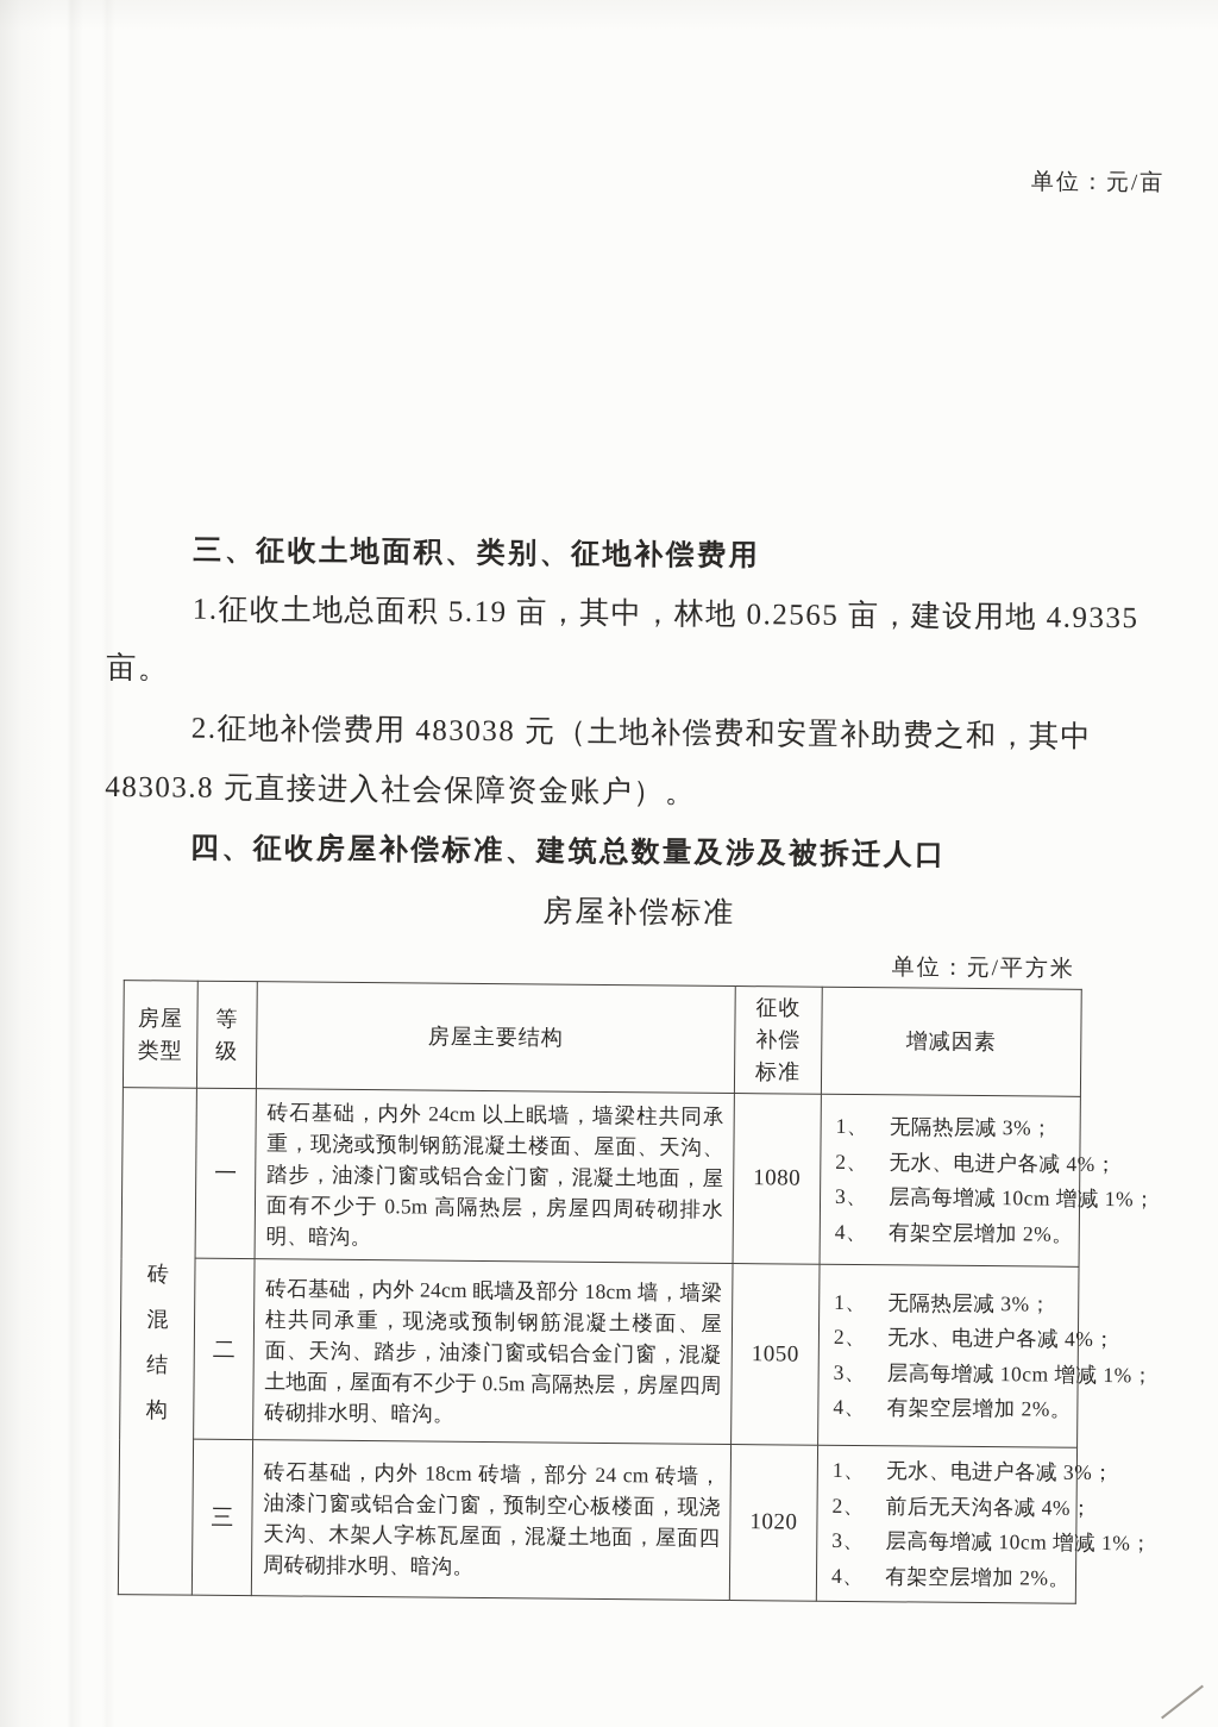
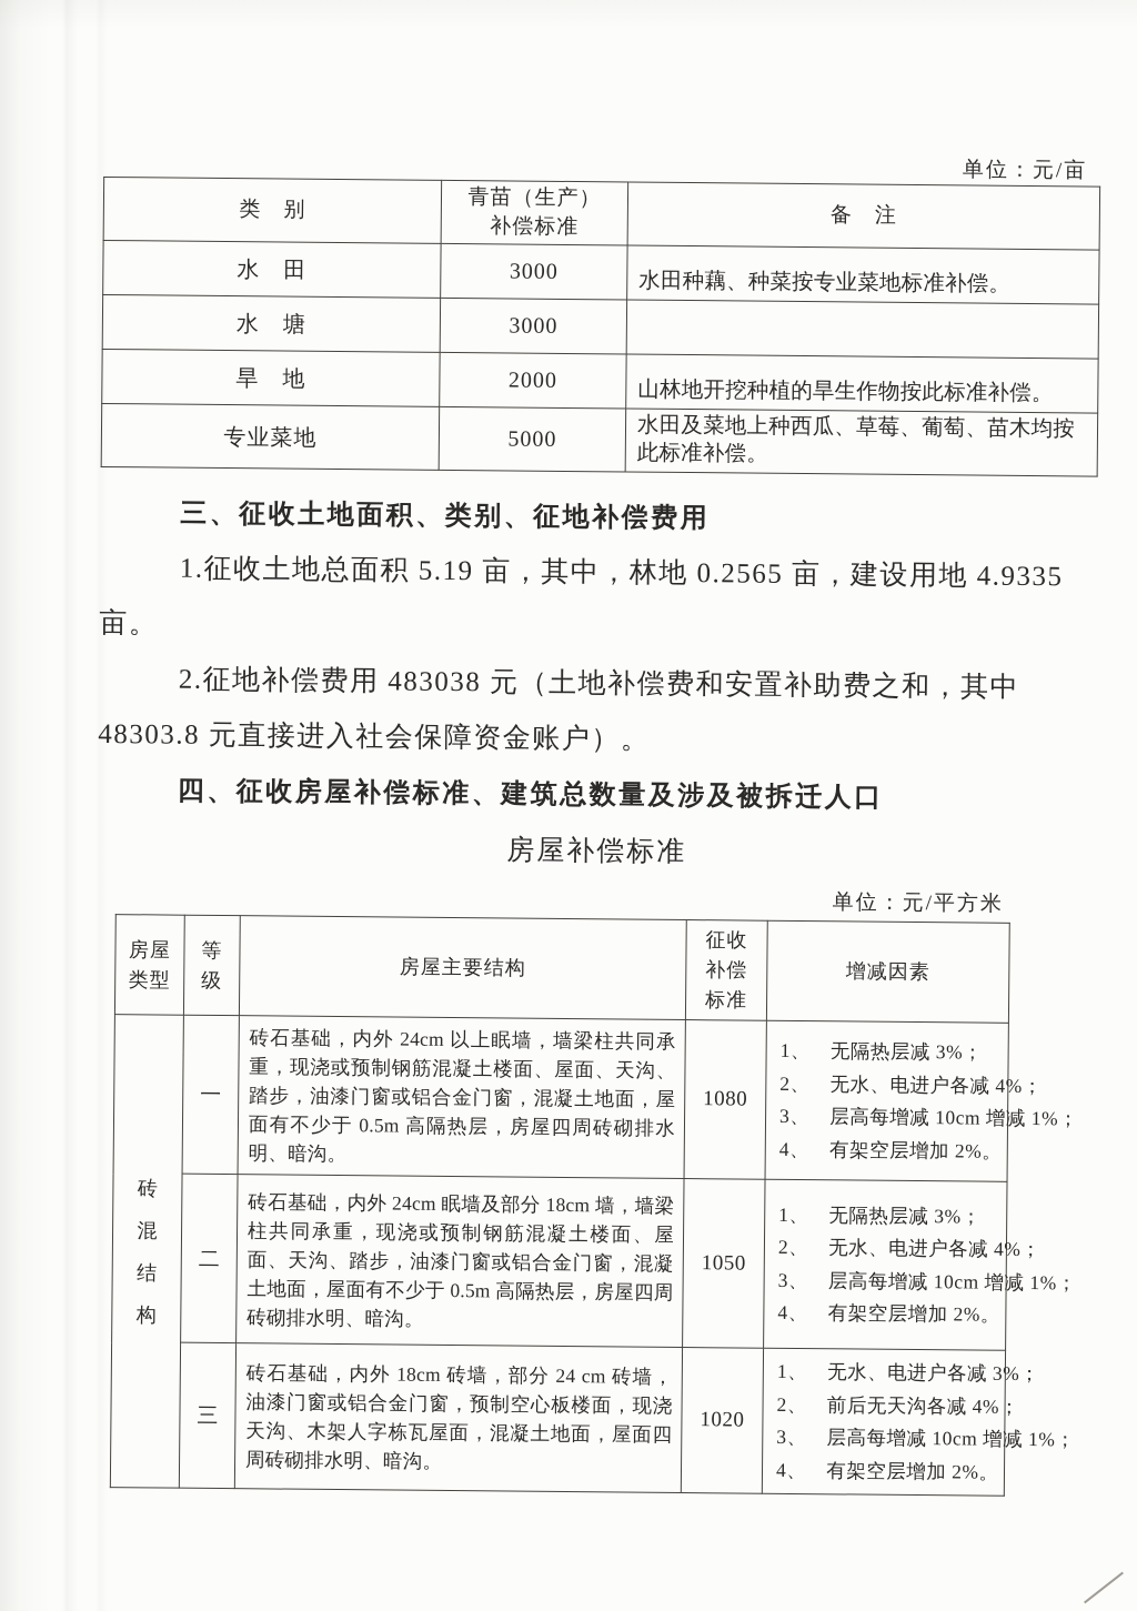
  单位：元/亩
+ 类 别	青苗（生产）补偿标准	备 注
+ 水 田	3000	水田种藕、种菜按专业菜地标准补偿。
+ 水 塘	3000
+ 旱 地	2000	山林地开挖种植的旱生作物按此标准补偿。
+ 专业菜地	5000	水田及菜地上种西瓜、草莓、葡萄、苗木均按此标准补偿。
  三、征收土地面积、类别、征地补偿费用
  1.征收土地总面积 5.19 亩，其中，林地 0.2565 亩，建设用地 4.9335
  亩。
  2.征地补偿费用 483038 元（土地补偿费和安置补助费之和，其中
  48303.8 元直接进入社会保障资金账户）。
  四、征收房屋补偿标准、建筑总数量及涉及被拆迁人口
  房屋补偿标准
  单位：元/平方米
  房屋类型	等级	房屋主要结构	征收补偿标准	增减因素
  砖混结构	一	砖石基础，内外 24cm 以上眠墙，墙梁柱共同承重，现浇或预制钢筋混凝土楼面、屋面、天沟、踏步，油漆门窗或铝合金门窗，混凝土地面，屋面有不少于 0.5m 高隔热层，房屋四周砖砌排水明、暗沟。	1080	1、 无隔热层减 3%； 2、 无水、电进户各减 4%； 3、 层高每增减 10cm 增减 1%； 4、 有架空层增加 2%。
  二	砖石基础，内外 24cm 眠墙及部分 18cm 墙，墙梁柱共同承重，现浇或预制钢筋混凝土楼面、屋面、天沟、踏步，油漆门窗或铝合金门窗，混凝土地面，屋面有不少于 0.5m 高隔热层，房屋四周砖砌排水明、暗沟。	1050	1、 无隔热层减 3%； 2、 无水、电进户各减 4%； 3、 层高每增减 10cm 增减 1%； 4、 有架空层增加 2%。
  三	砖石基础，内外 18cm 砖墙，部分 24 cm 砖墙，油漆门窗或铝合金门窗，预制空心板楼面，现浇天沟、木架人字栋瓦屋面，混凝土地面，屋面四周砖砌排水明、暗沟。	1020	1、 无水、电进户各减 3%； 2、 前后无天沟各减 4%； 3、 层高每增减 10cm 增减 1%； 4、 有架空层增加 2%。
